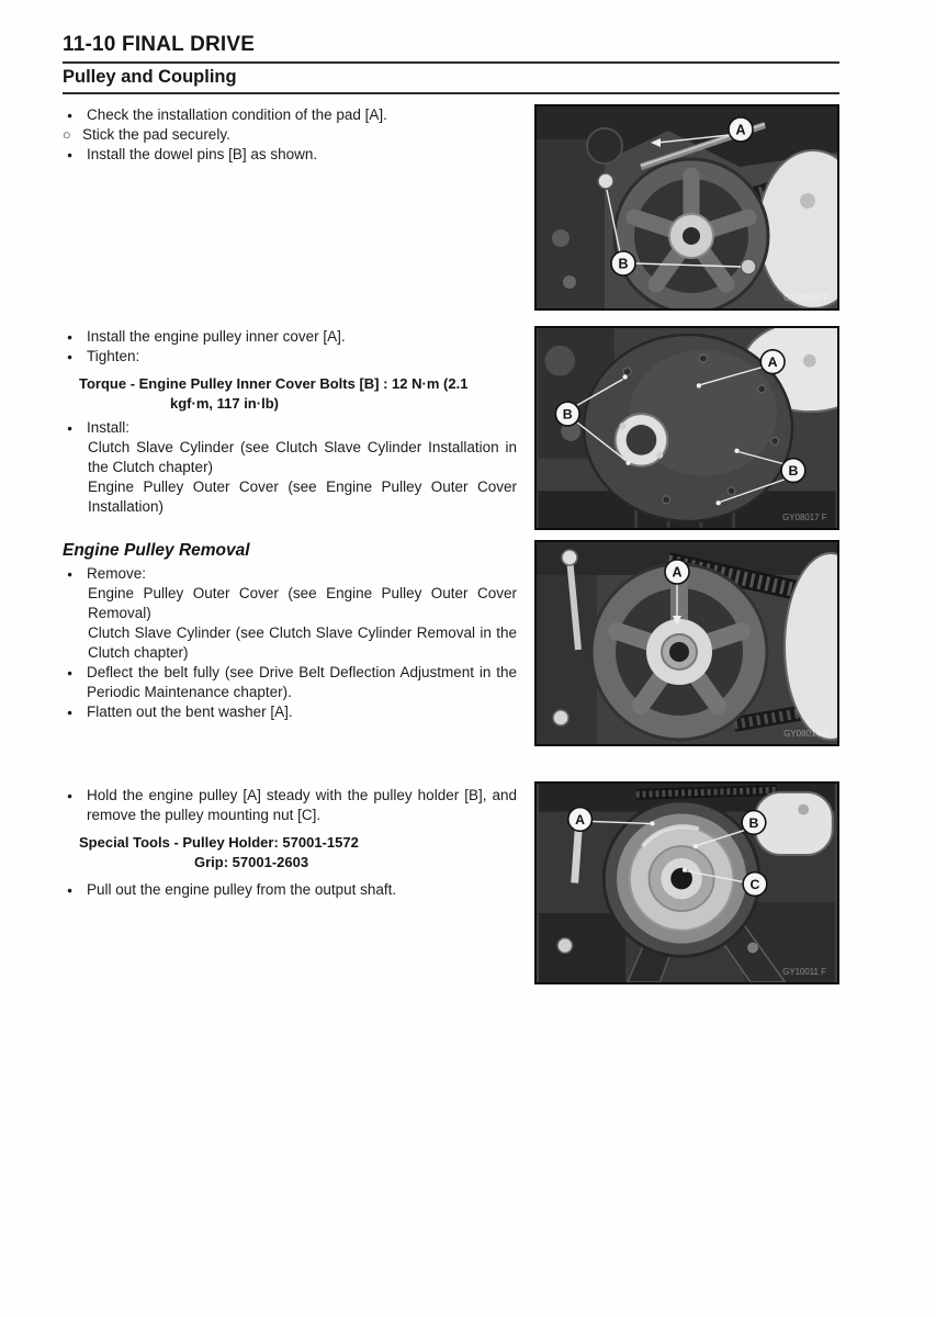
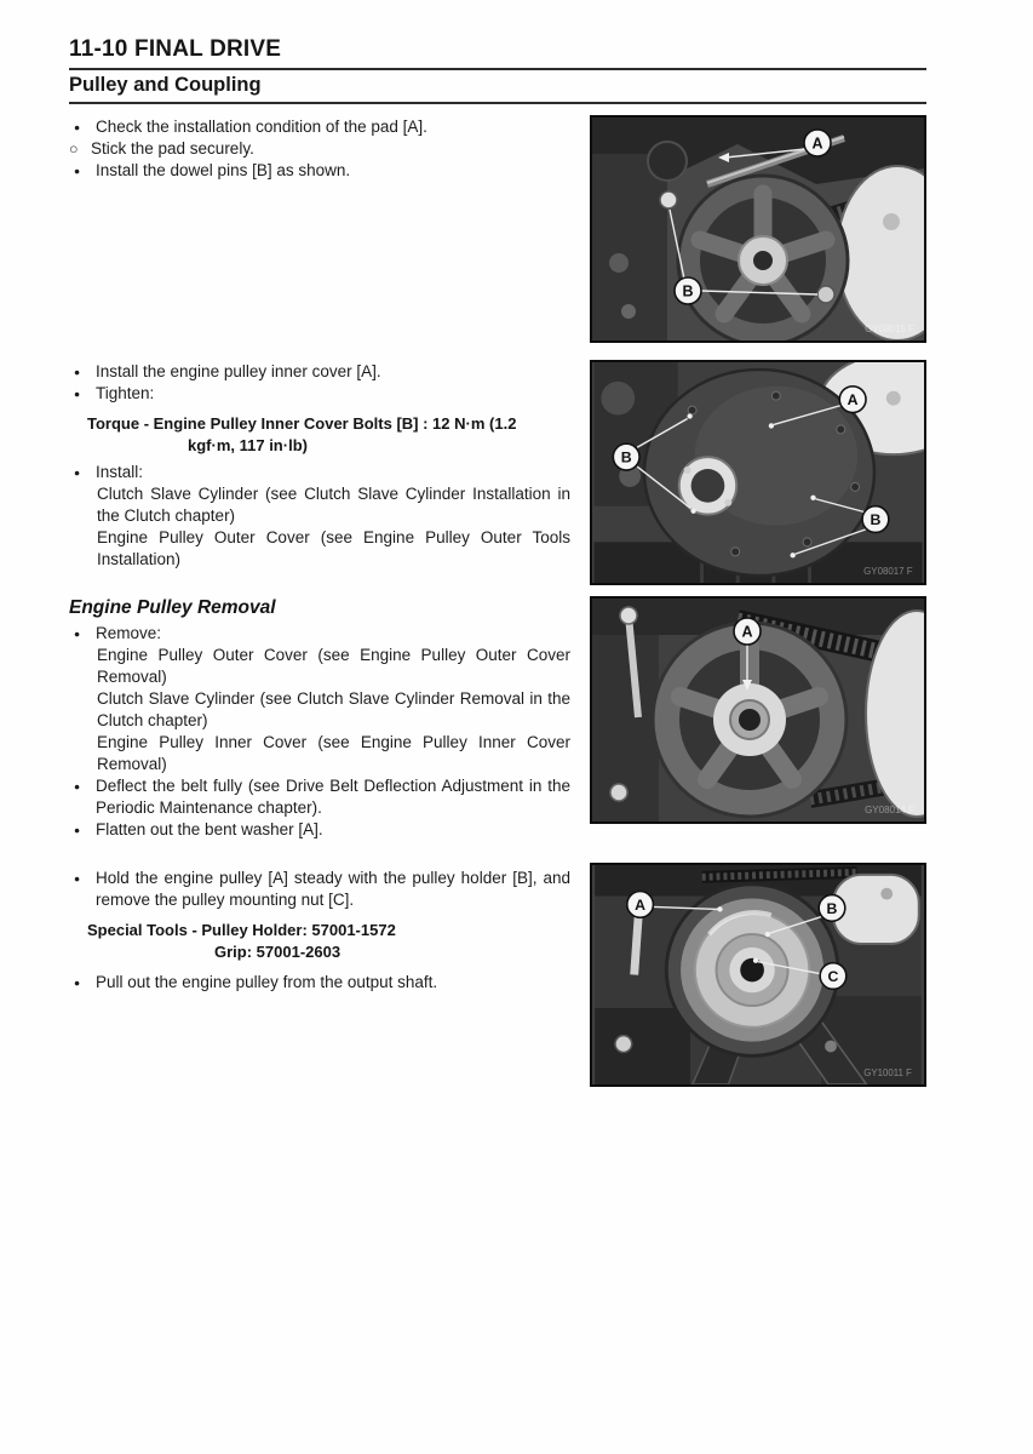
  11-10 FINAL DRIVE
  Pulley and Coupling
  ●
  Check the installation condition of the pad [A].
  ○
  Stick the pad securely.
  ●
  Install the dowel pins [B] as shown.
  ●
  Install the engine pulley inner cover [A].
  ●
  Tighten:
- Torque - Engine Pulley Inner Cover Bolts [B] : 12 N·m (2.1
+ Torque - Engine Pulley Inner Cover Bolts [B] : 12 N·m (1.2
  kgf·m, 117 in·lb)
  ●
  Install:
  Clutch Slave Cylinder (see Clutch Slave Cylinder Installation in the Clutch chapter)
- Engine Pulley Outer Cover (see Engine Pulley Outer Cover Installation)
+ Engine Pulley Outer Cover (see Engine Pulley Outer Tools Installation)
  Engine Pulley Removal
  ●
  Remove:
  Engine Pulley Outer Cover (see Engine Pulley Outer Cover Removal)
  Clutch Slave Cylinder (see Clutch Slave Cylinder Removal in the Clutch chapter)
+ Engine Pulley Inner Cover (see Engine Pulley Inner Cover Removal)
  ●
  Deflect the belt fully (see Drive Belt Deflection Adjustment in the Periodic Maintenance chapter).
  ●
  Flatten out the bent washer [A].
  ●
  Hold the engine pulley [A] steady with the pulley holder [B], and remove the pulley mounting nut [C].
  Special Tools - Pulley Holder: 57001-1572
  Grip: 57001-2603
  ●
  Pull out the engine pulley from the output shaft.
  A
  B
  GY08015 F
  A
  B
  B
  GY08017 F
  A
  GY08014 F
  A
  B
  C
  GY10011 F
